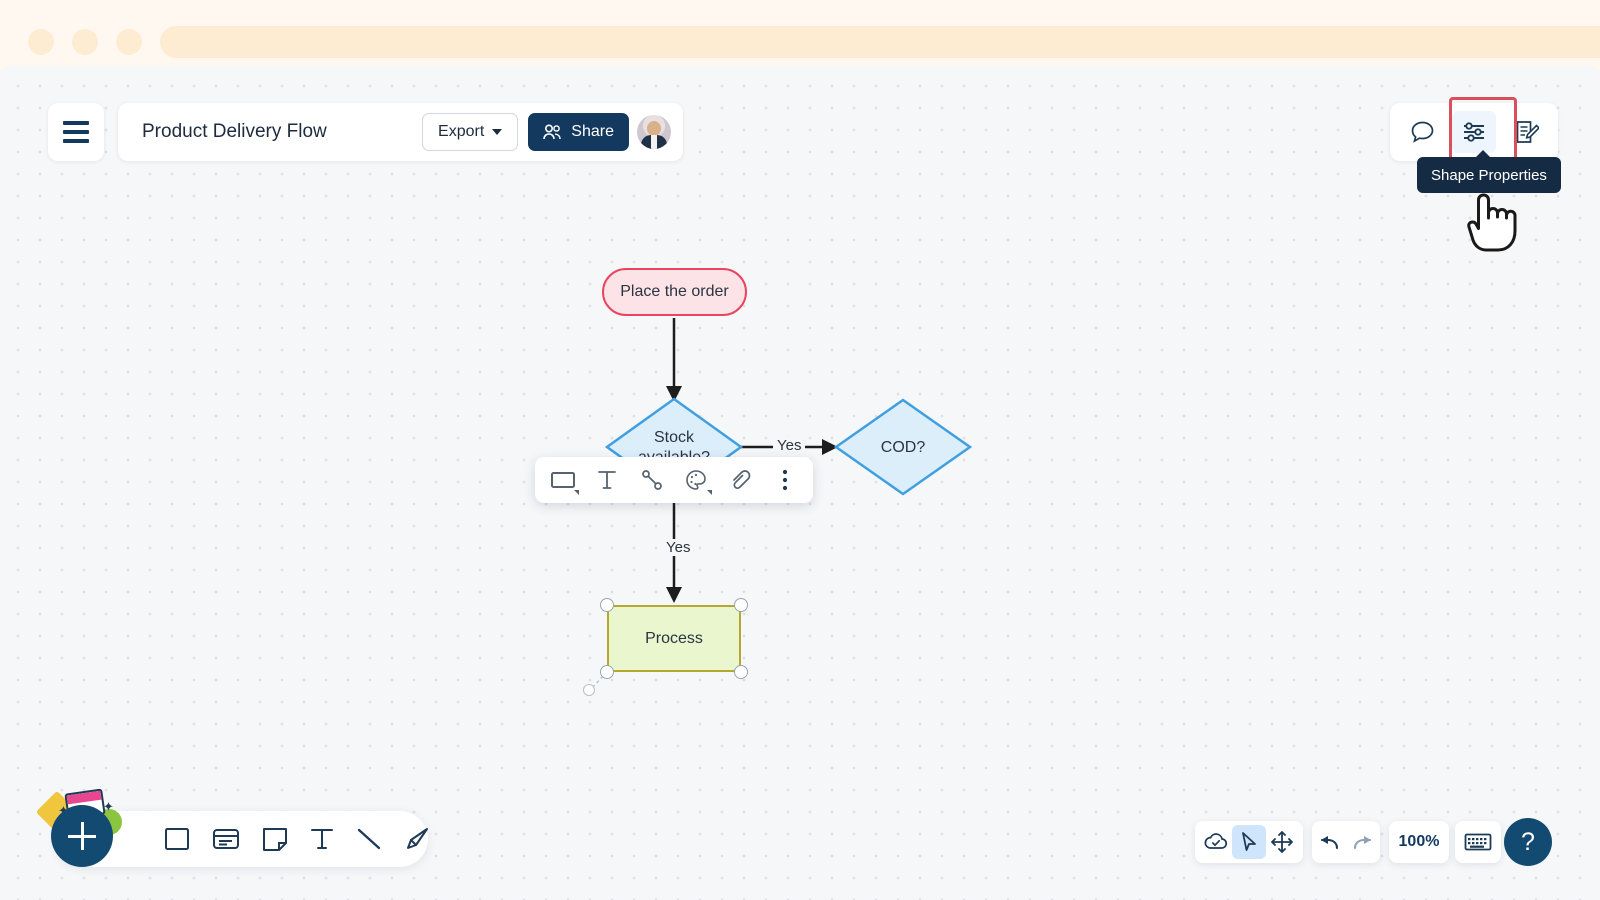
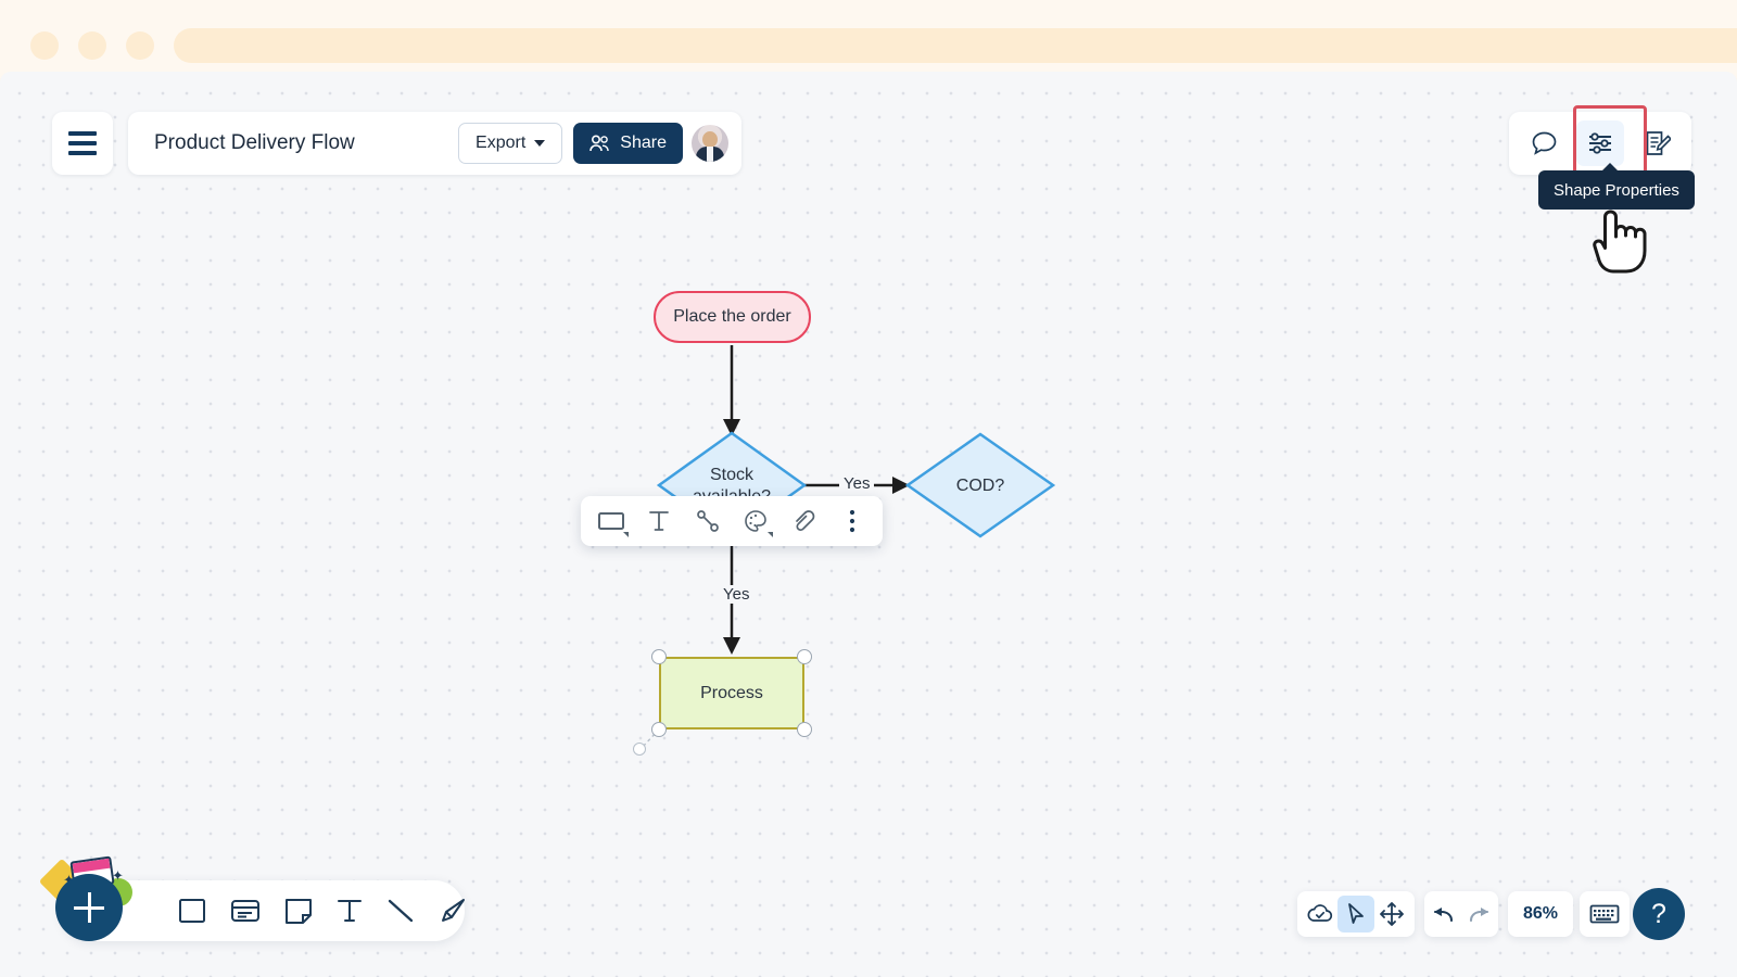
  Yes
  Yes
  Stock
  COD?
  Place the order
  Process
  Product Delivery Flow
  Export
  Share
  Shape Properties
  ✦
- 100%
+ 86%
  ?
